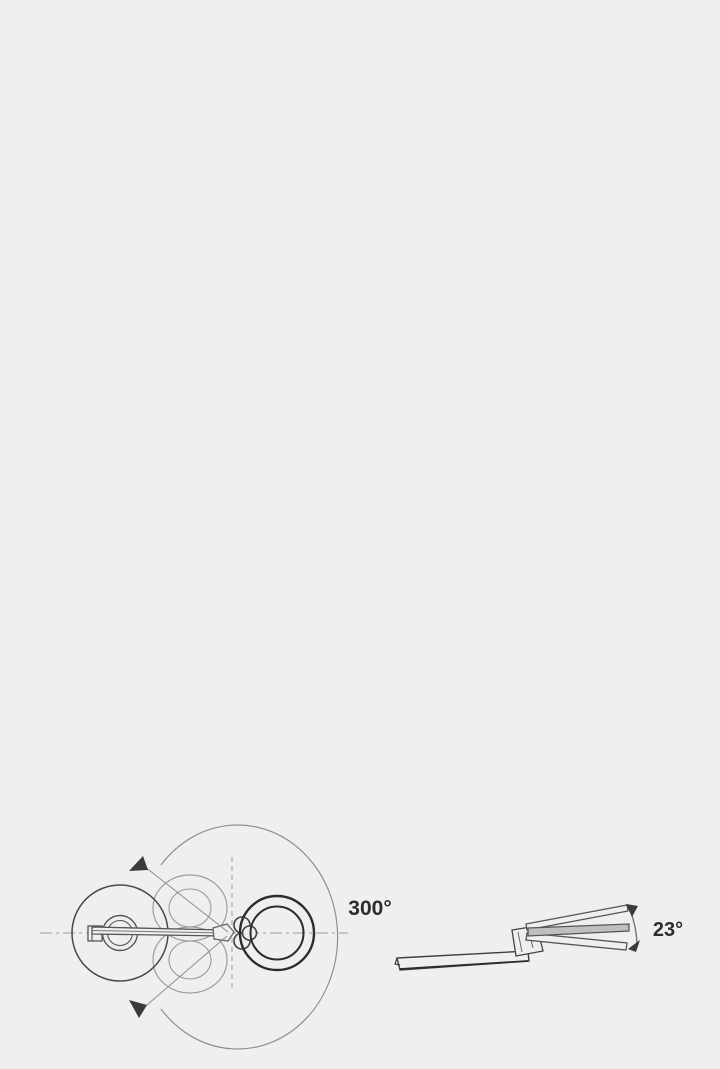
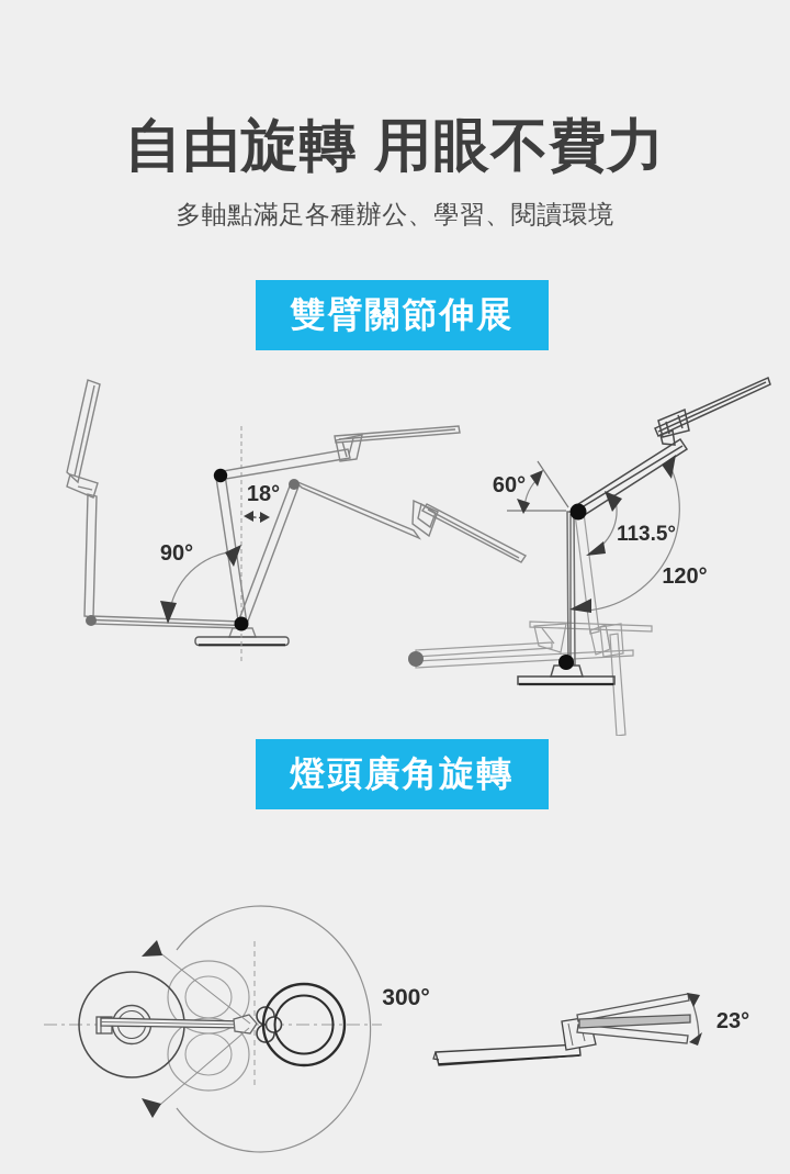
+ 自由旋轉 用眼不費力
+ 多軸點滿足各種辦公、學習、閱讀環境
+ 雙臂關節伸展
+ 90°
+ 18°
+ 60°
+ 113.5°
+ 120°
+ 燈頭廣角旋轉
  300°
  23°
